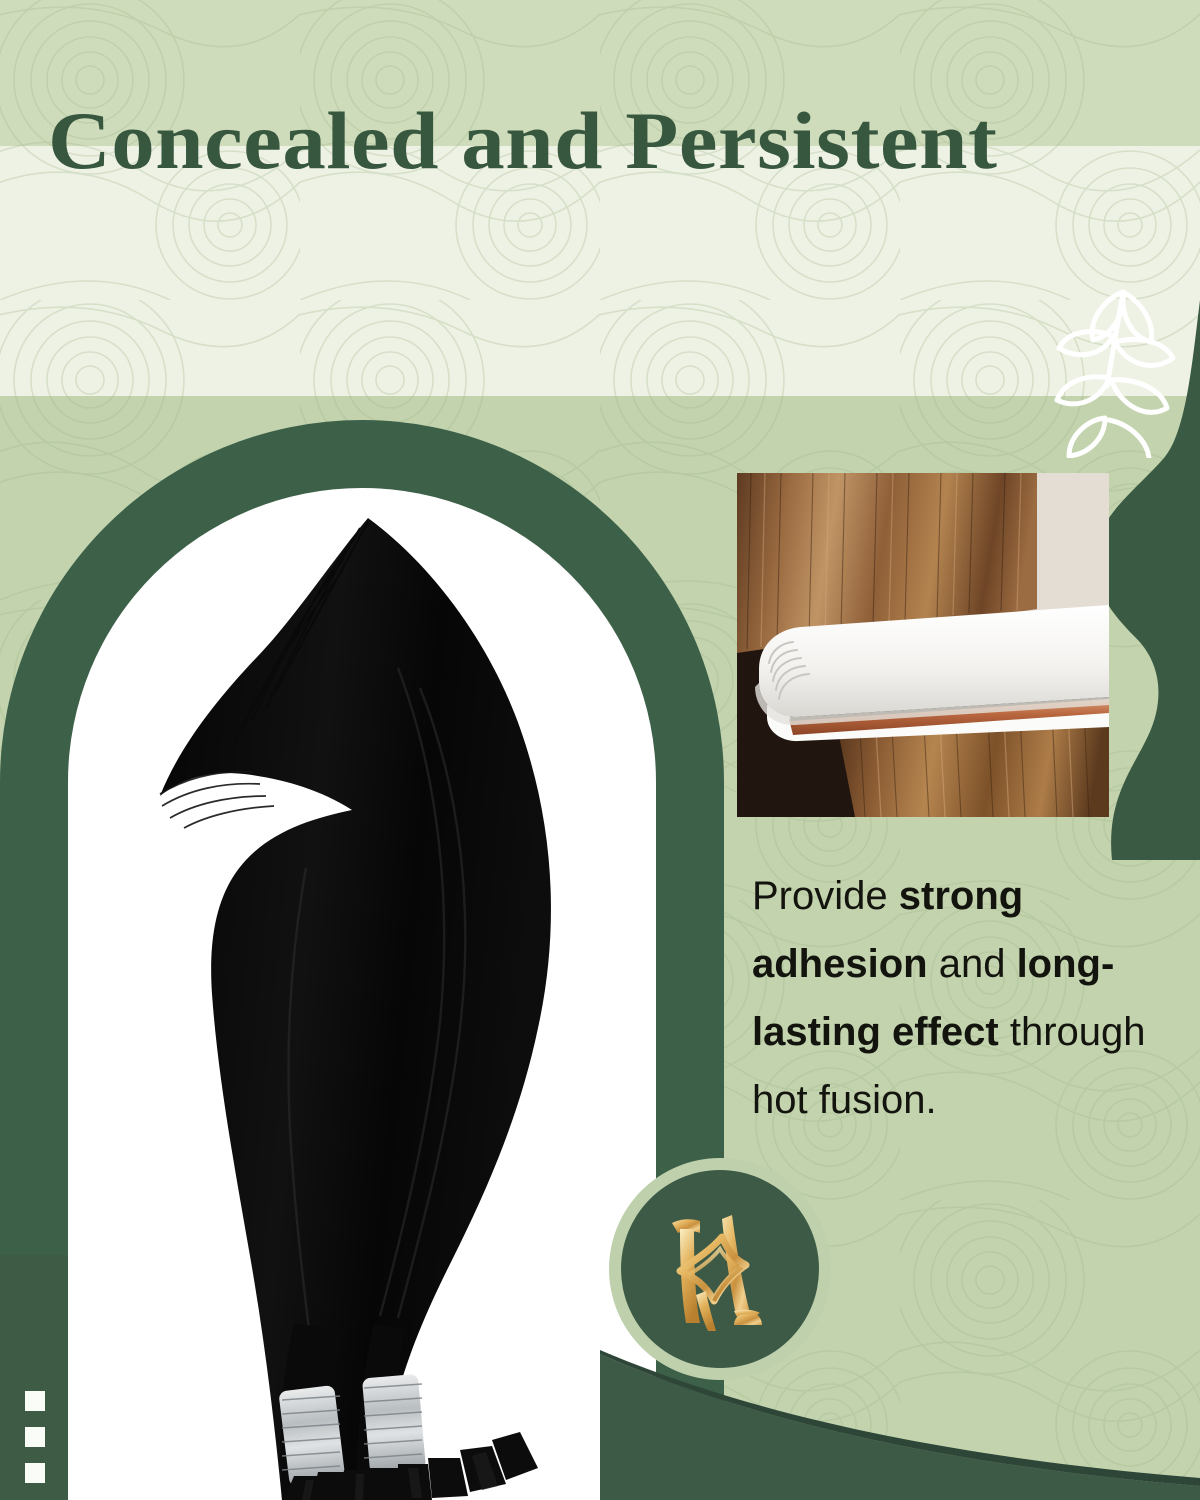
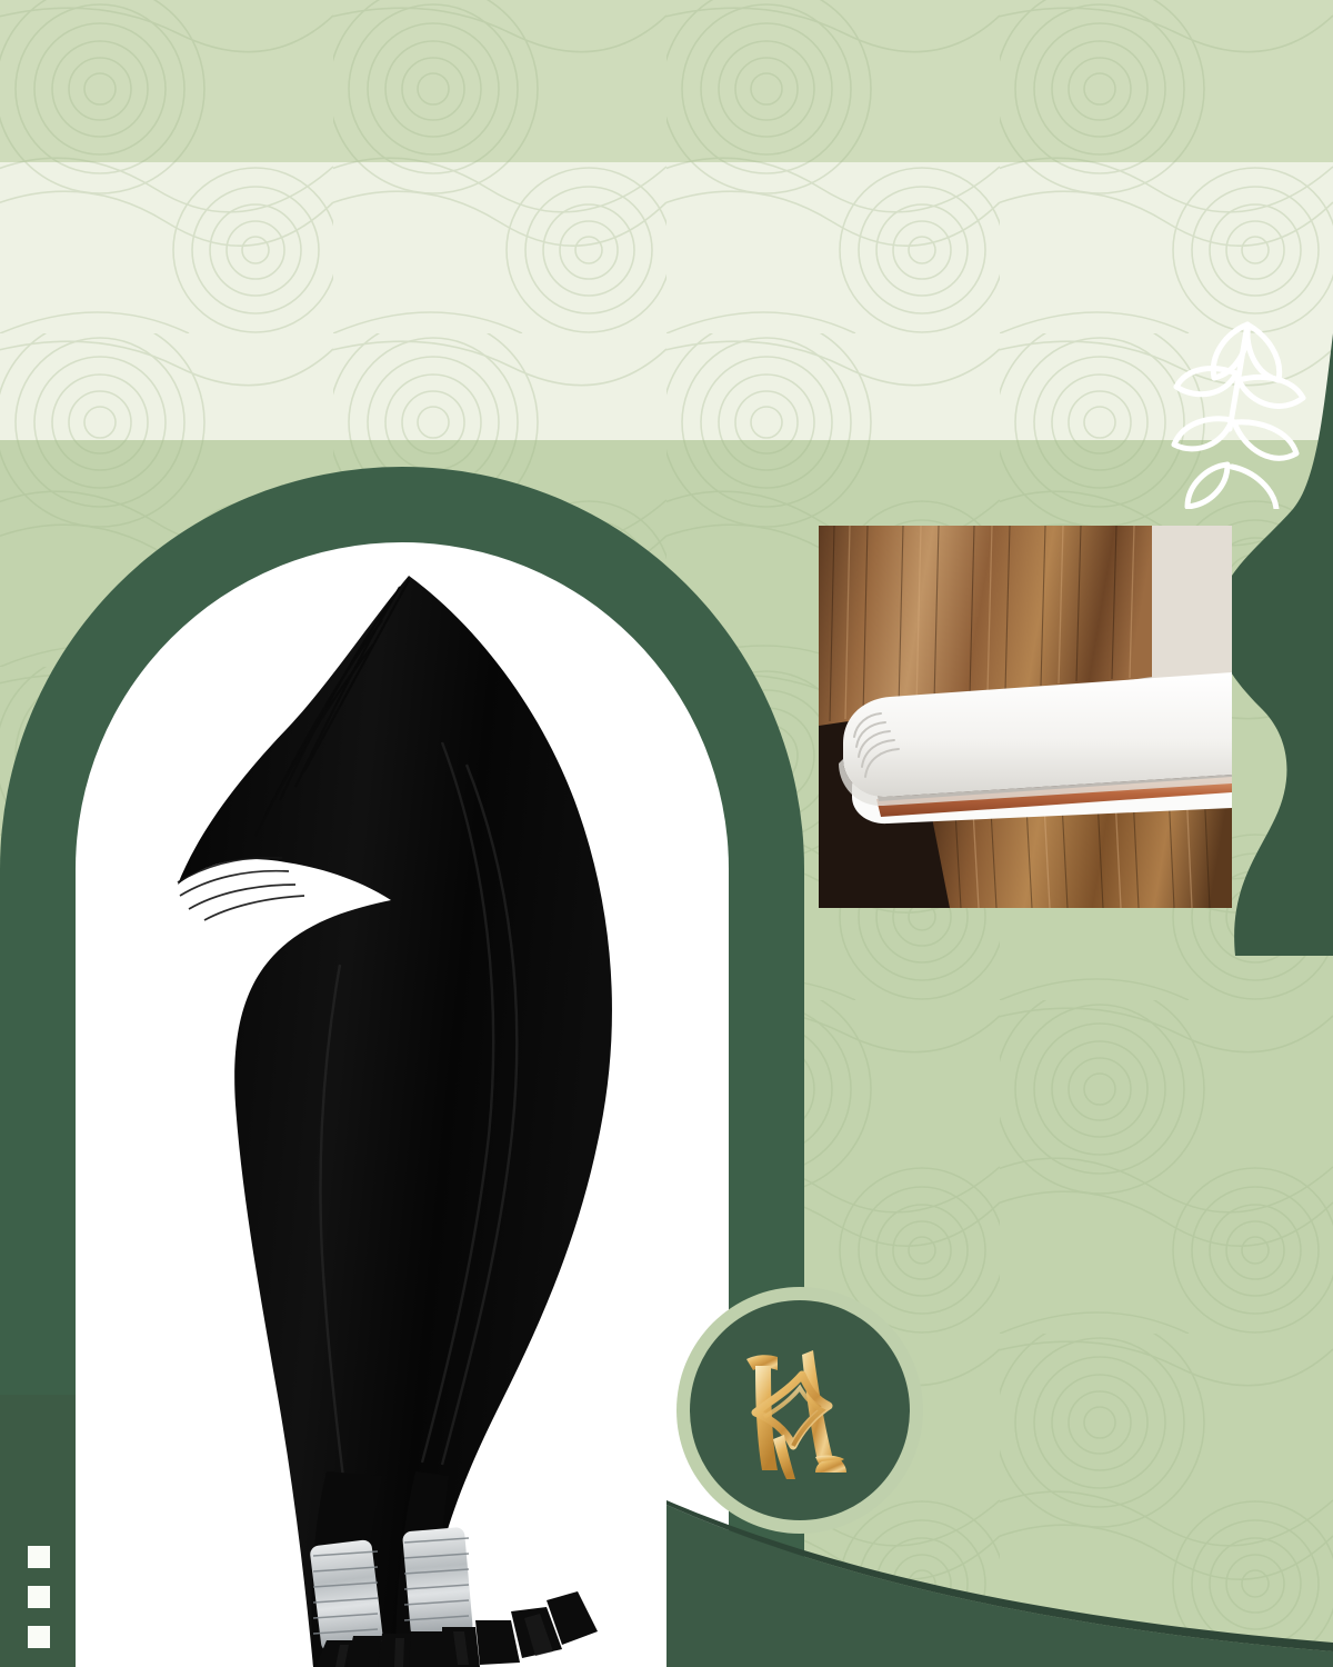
- Concealed and Persistent
- Provide strong adhesion and long-lasting effect through hot fusion.
